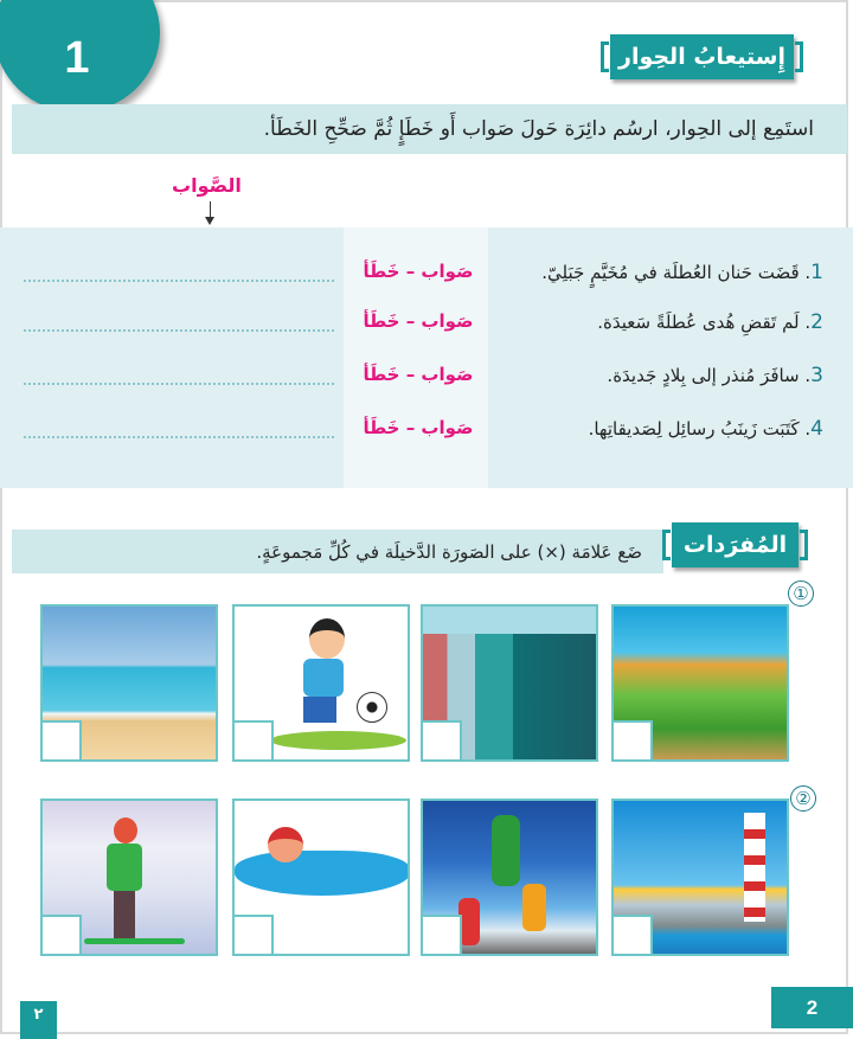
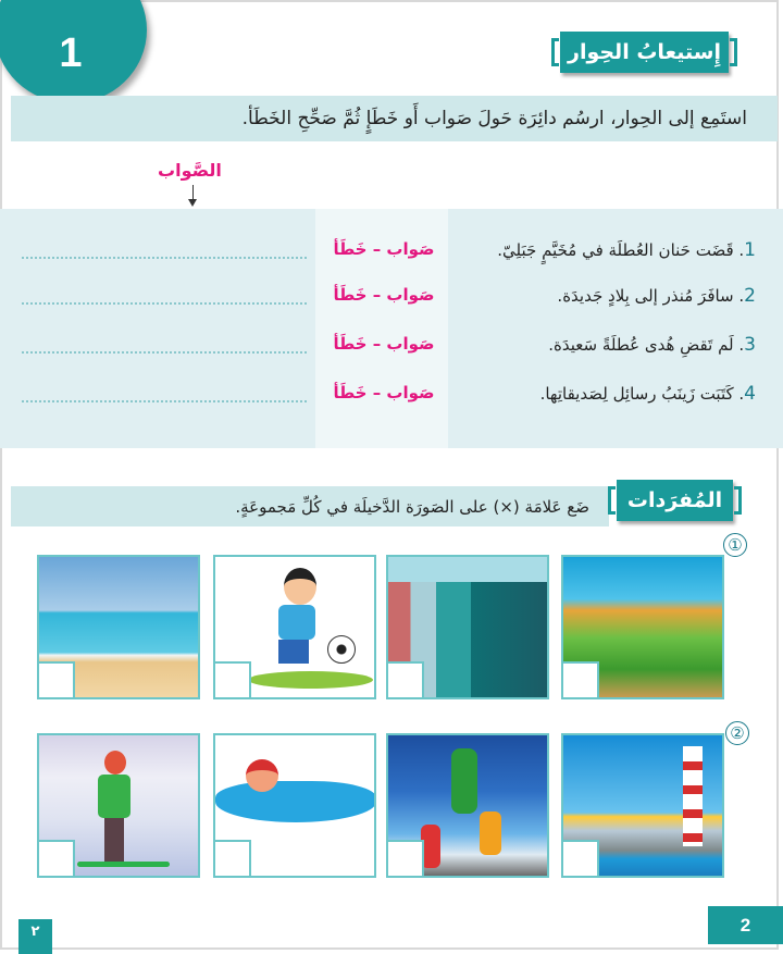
  1
  إِستيعابُ الحِوار
  استَمِع إلى الحِوار، ارسُم دائِرَة حَولَ صَواب أَو خَطَإٍ ثُمَّ صَحِّحِ الخَطَأ.
  الصَّواب
  1. قَضَت حَنان العُطلَة في مُخَيَّمٍ جَبَلِيّ.
  صَواب – خَطَأ
- 2. لَم تَقضِ هُدى عُطلَةً سَعيدَة.
+ 2. سافَرَ مُنذر إلى بِلادٍ جَديدَة.
  صَواب – خَطَأ
- 3. سافَرَ مُنذر إلى بِلادٍ جَديدَة.
+ 3. لَم تَقضِ هُدى عُطلَةً سَعيدَة.
  صَواب – خَطَأ
  4. كَتَبَت زَينَبُ رسائِل لِصَديقاتِها.
  صَواب – خَطَأ
  ضَع عَلامَة (×) على الصَورَة الدَّخيلَة في كُلِّ مَجموعَةٍ.
  المُفرَدات
  ①
  ②
  ٢
  2
